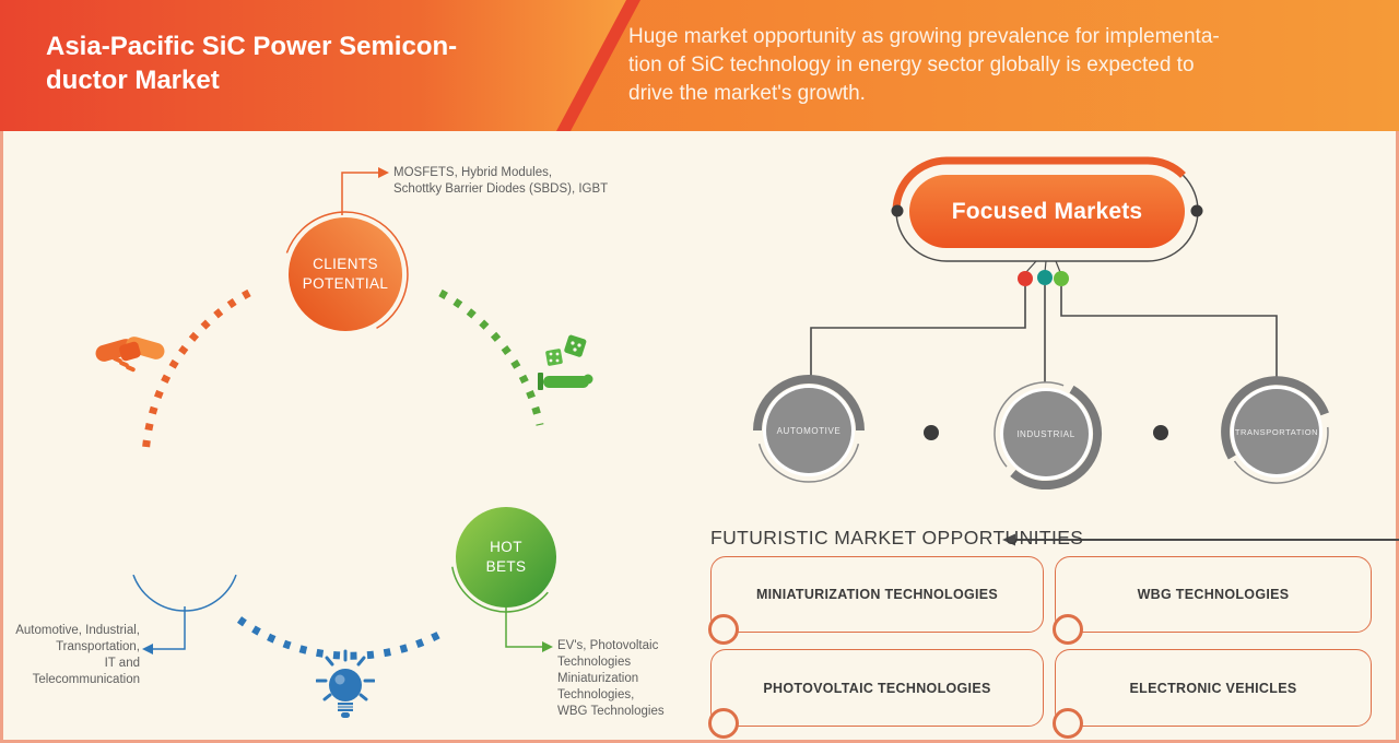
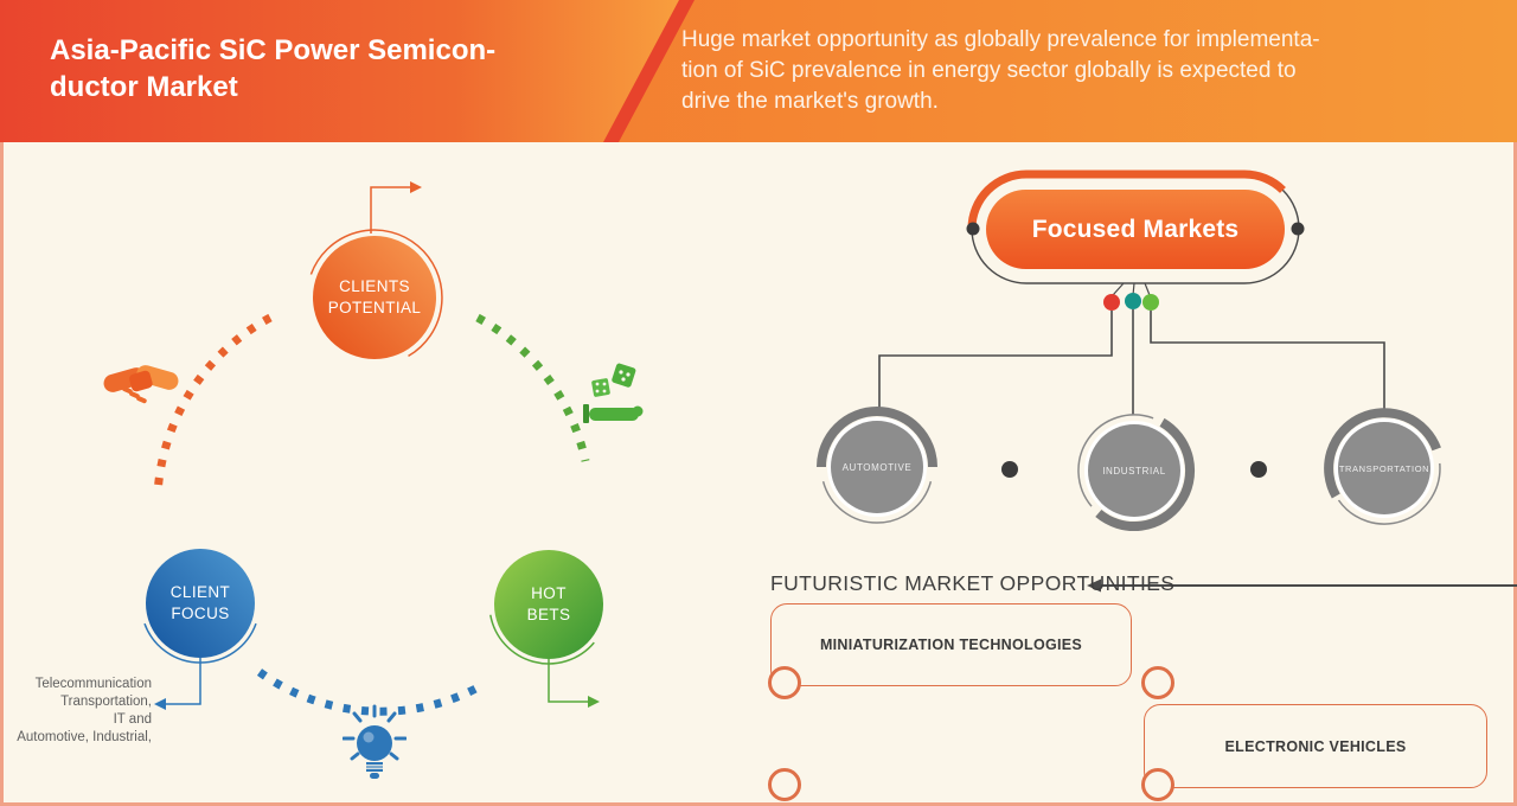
  Asia-Pacific SiC Power Semicon-
  ductor Market
- Huge market opportunity as growing prevalence for implementa-
+ Huge market opportunity as globally prevalence for implementa-
- tion of SiC technology in energy sector globally is expected to
+ tion of SiC prevalence in energy sector globally is expected to
  drive the market's growth.
  CLIENTS
  POTENTIAL
+ CLIENT
+ FOCUS
  HOT
  BETS
- MOSFETS, Hybrid Modules,
- Schottky Barrier Diodes (SBDS), IGBT
- Automotive, Industrial,
+ Telecommunication
  Transportation,
  IT and
- Telecommunication
+ Automotive, Industrial,
- EV's, Photovoltaic
- Technologies
- Miniaturization
- Technologies,
- WBG Technologies
  Focused Markets
  AUTOMOTIVE
  INDUSTRIAL
  TRANSPORTATION
  FUTURISTIC MARKET OPPORTUNITIES
  MINIATURIZATION TECHNOLOGIES
- WBG TECHNOLOGIES
- PHOTOVOLTAIC TECHNOLOGIES
  ELECTRONIC VEHICLES
